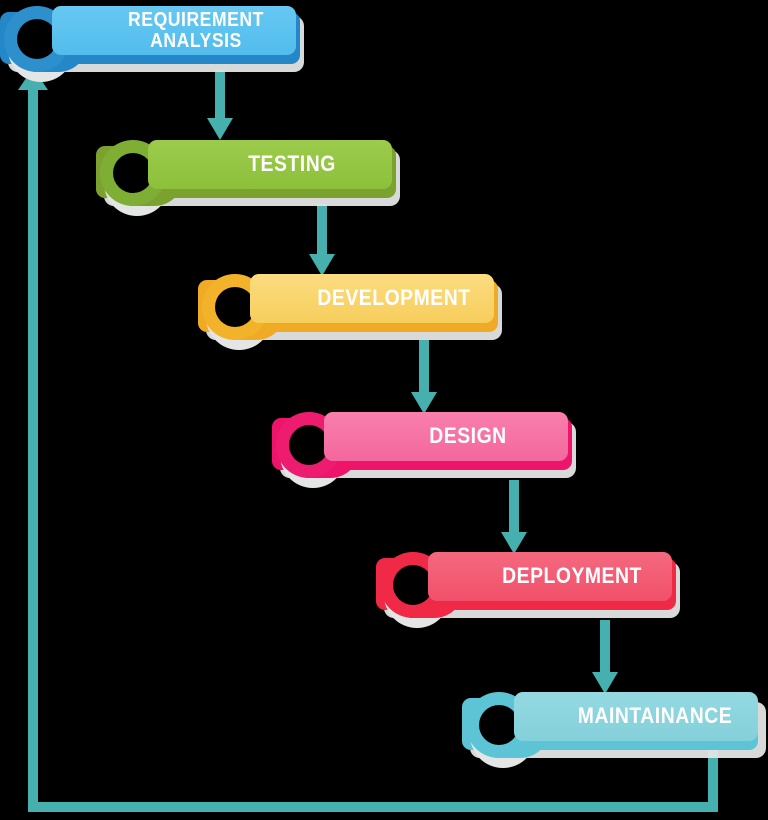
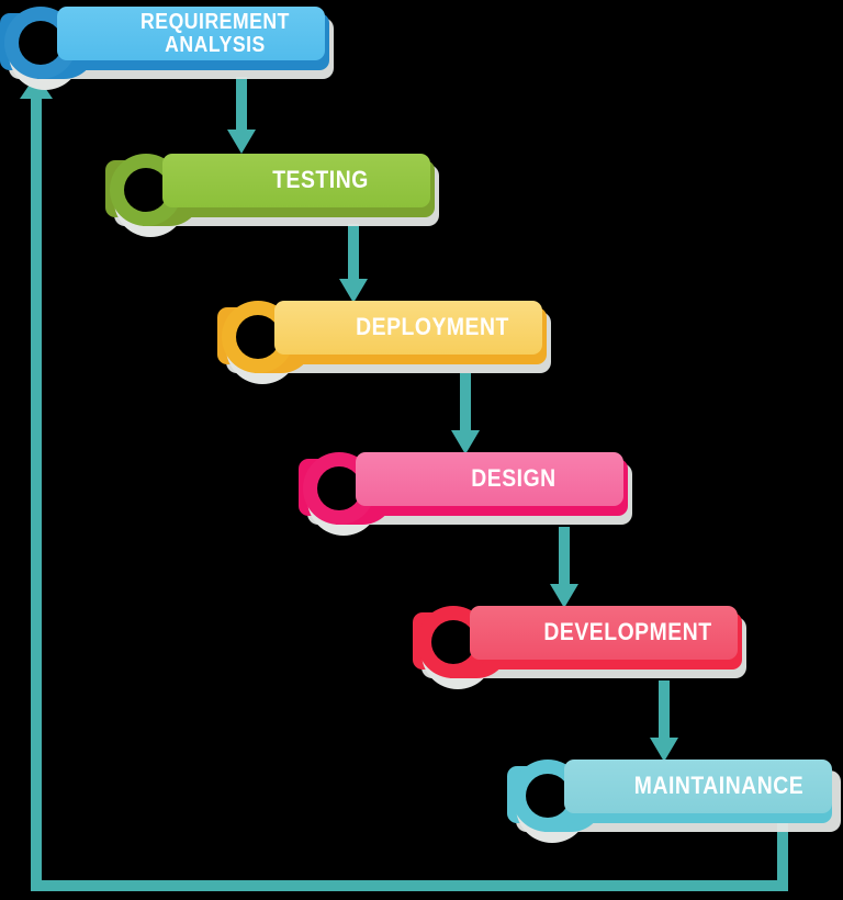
  REQUIREMENT
  ANALYSIS
  TESTING
- DEVELOPMENT
+ DEPLOYMENT
  DESIGN
- DEPLOYMENT
+ DEVELOPMENT
  MAINTAINANCE
